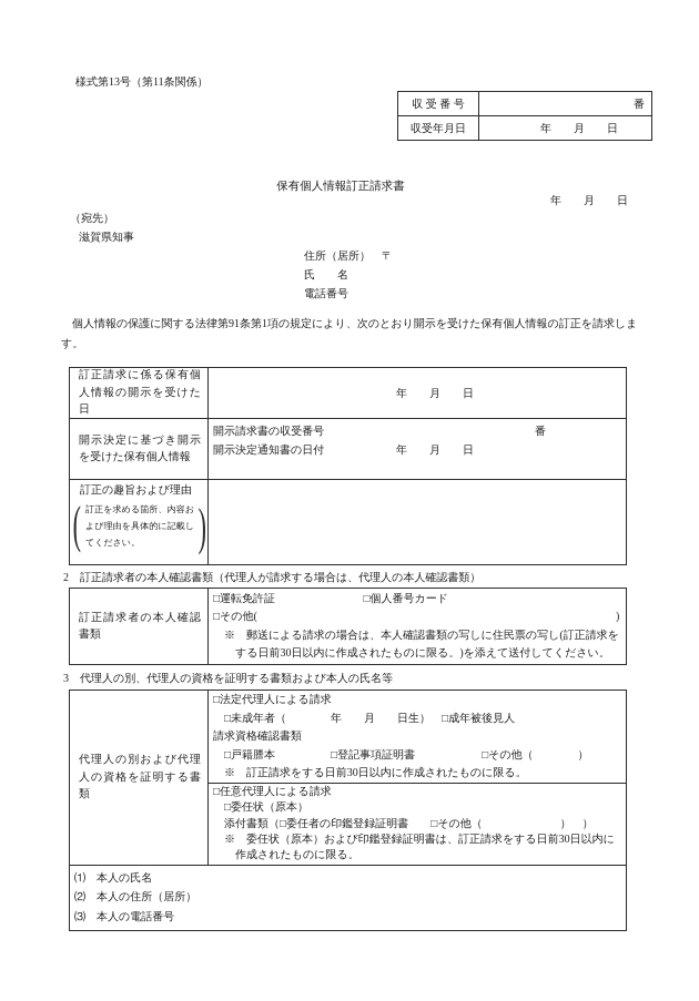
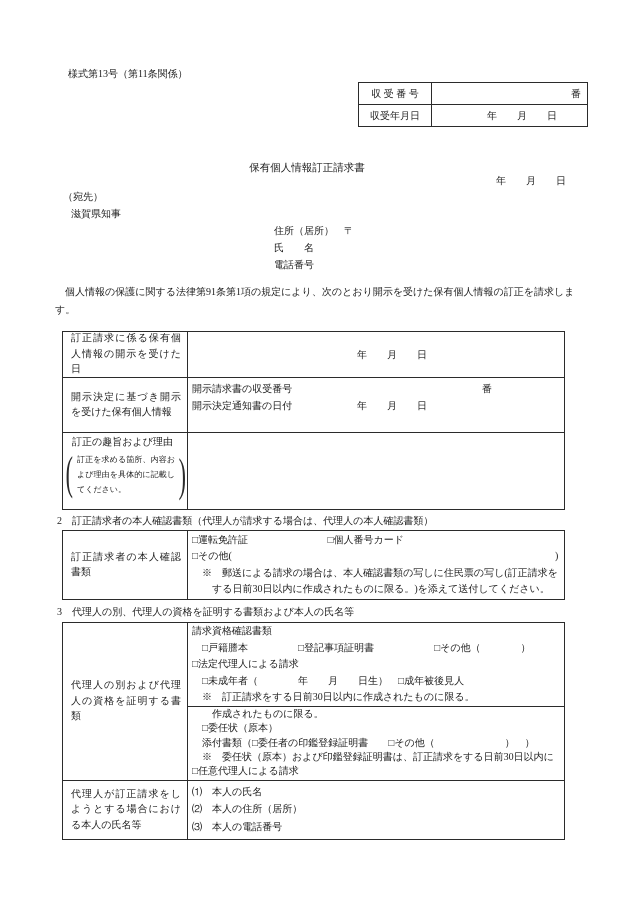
  様式第13号（第11条関係）
  収 受 番 号
  番
  収受年月日
  年 月 日
  保有個人情報訂正請求書
  年 月 日
  （宛先）
  滋賀県知事
  住所（居所） 〒
  氏 名
  電話番号
  個人情報の保護に関する法律第91条第1項の規定により、次のとおり開示を受けた保有個人情報の訂正を請求しま
  す。
  訂正請求に係る保有個人情報の開示を受けた日
  年 月 日
  開示決定に基づき開示を受けた保有個人情報
  開示請求書の収受番号
  番
  開示決定通知書の日付
  年 月 日
  訂正の趣旨および理由
  (
  訂正を求める箇所、内容および理由を具体的に記載してください。
  )
  2 訂正請求者の本人確認書類（代理人が請求する場合は、代理人の本人確認書類）
  訂正請求者の本人確認書類
  □運転免許証 □個人番号カード
  □その他(
  )
  ※ 郵送による請求の場合は、本人確認書類の写しに住民票の写し(訂正請求を
  する日前30日以内に作成されたものに限る。)を添えて送付してください。
  3 代理人の別、代理人の資格を証明する書類および本人の氏名等
  代理人の別および代理人の資格を証明する書類
- □法定代理人による請求
+ 請求資格確認書類
- □未成年者（ 年 月 日生） □成年被後見人
+ □戸籍謄本 □登記事項証明書 □その他（ ）
- 請求資格確認書類
+ □法定代理人による請求
- □戸籍謄本 □登記事項証明書 □その他（ ）
+ □未成年者（ 年 月 日生） □成年被後見人
  ※ 訂正請求をする日前30日以内に作成されたものに限る。
- □任意代理人による請求
+ 作成されたものに限る。
  □委任状（原本）
  添付書類（□委任者の印鑑登録証明書 □その他（ ） ）
  ※ 委任状（原本）および印鑑登録証明書は、訂正請求をする日前30日以内に
- 作成されたものに限る。
+ □任意代理人による請求
+ 代理人が訂正請求をしようとする場合における本人の氏名等
  ⑴ 本人の氏名
  ⑵ 本人の住所（居所）
  ⑶ 本人の電話番号
